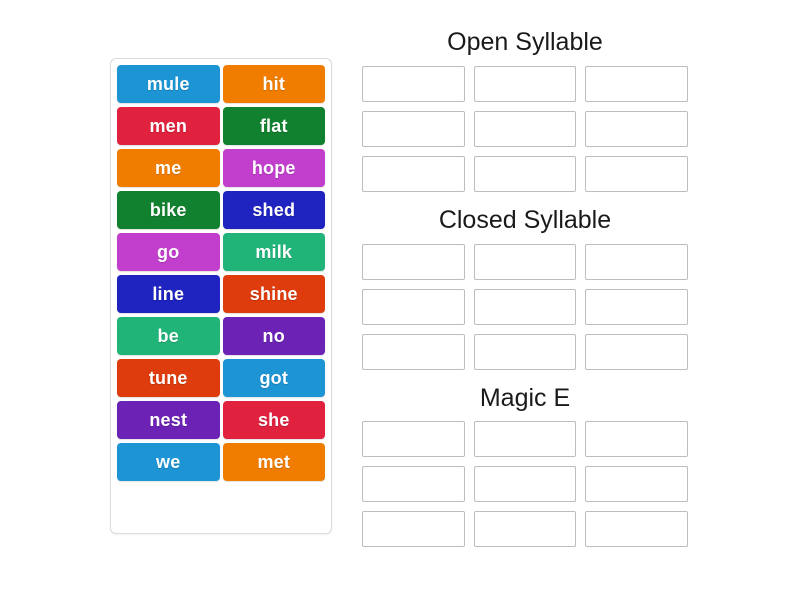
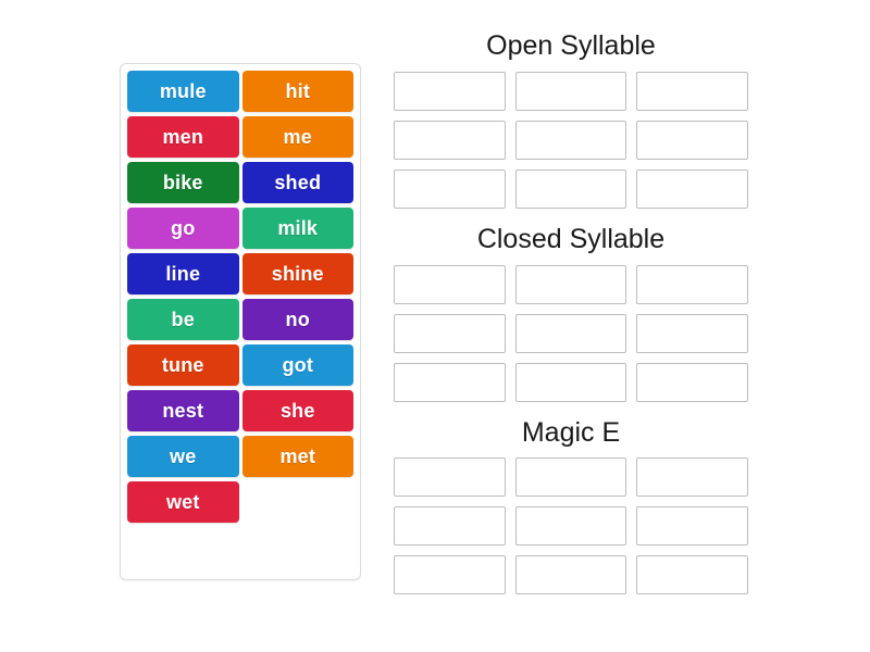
  mule
  hit
  men
- flat
  me
- hope
  bike
  shed
  go
  milk
  line
  shine
  be
  no
  tune
  got
  nest
  she
  we
  met
+ wet
  Open Syllable
  Closed Syllable
  Magic E
